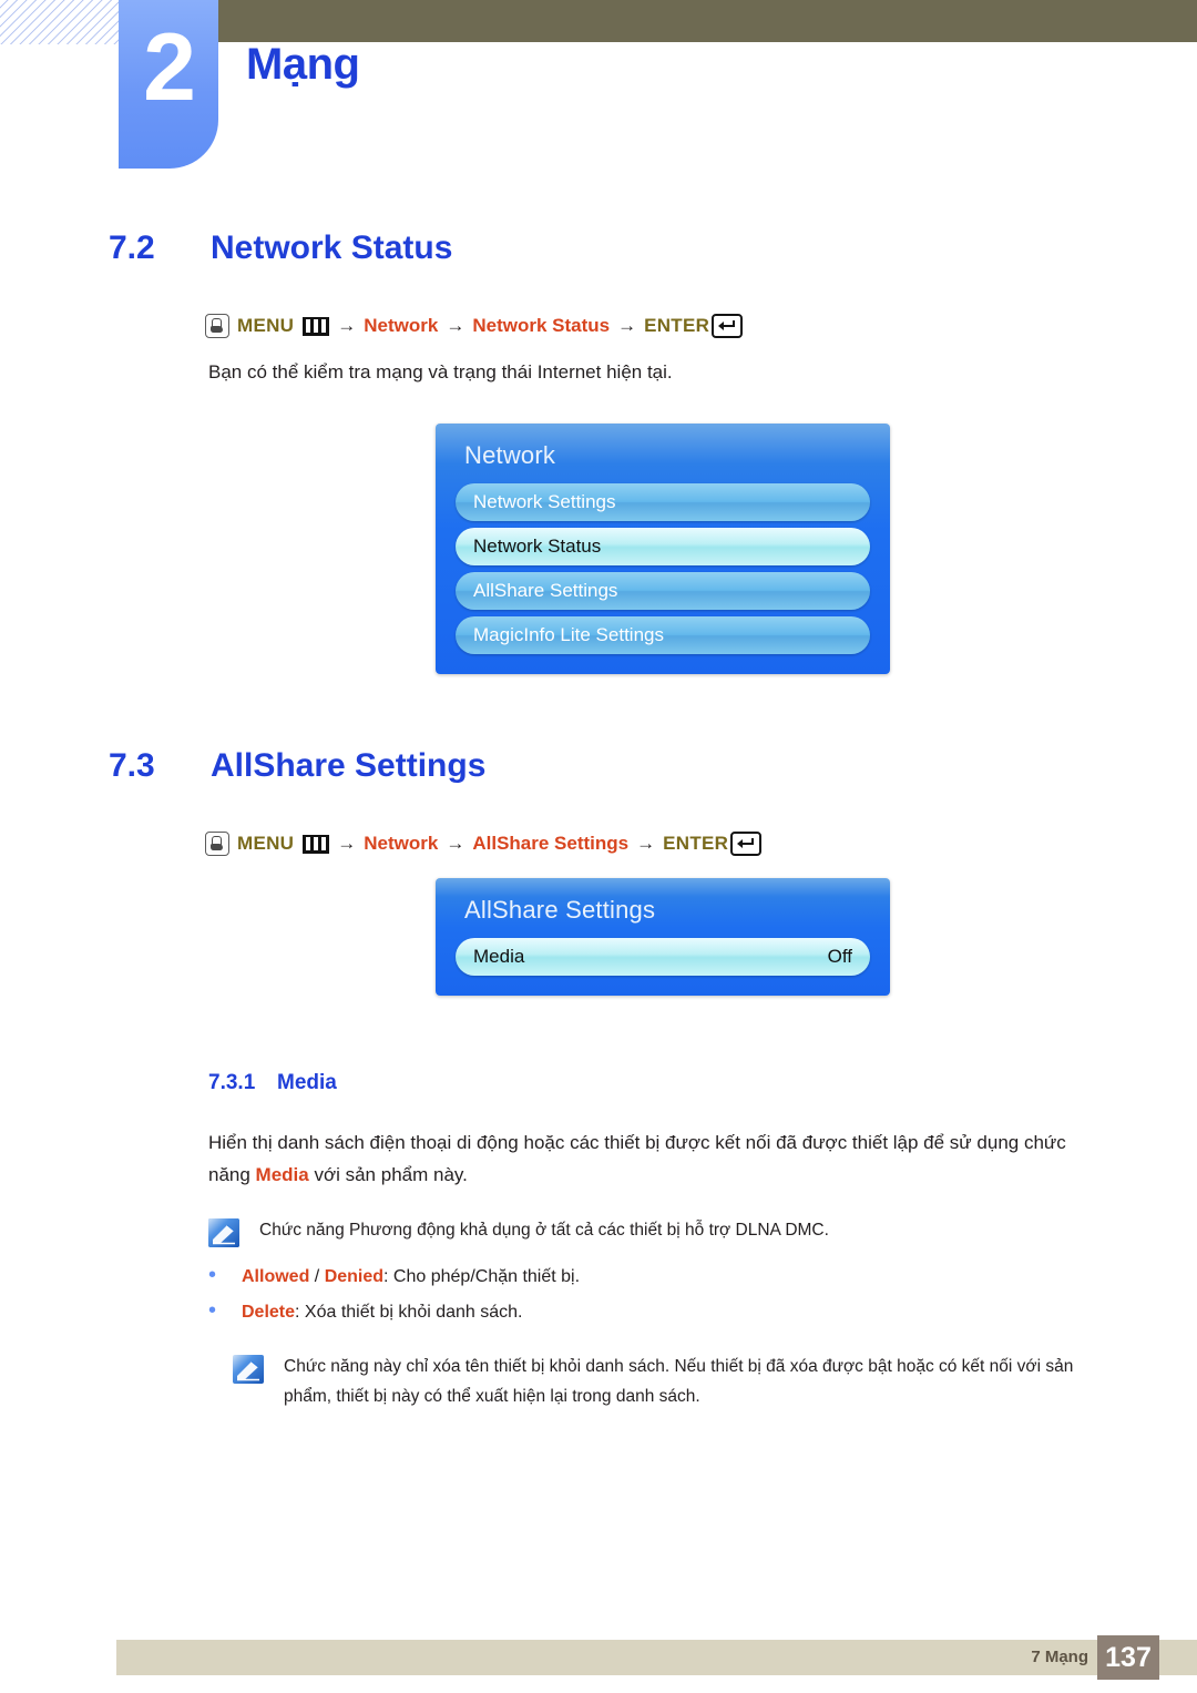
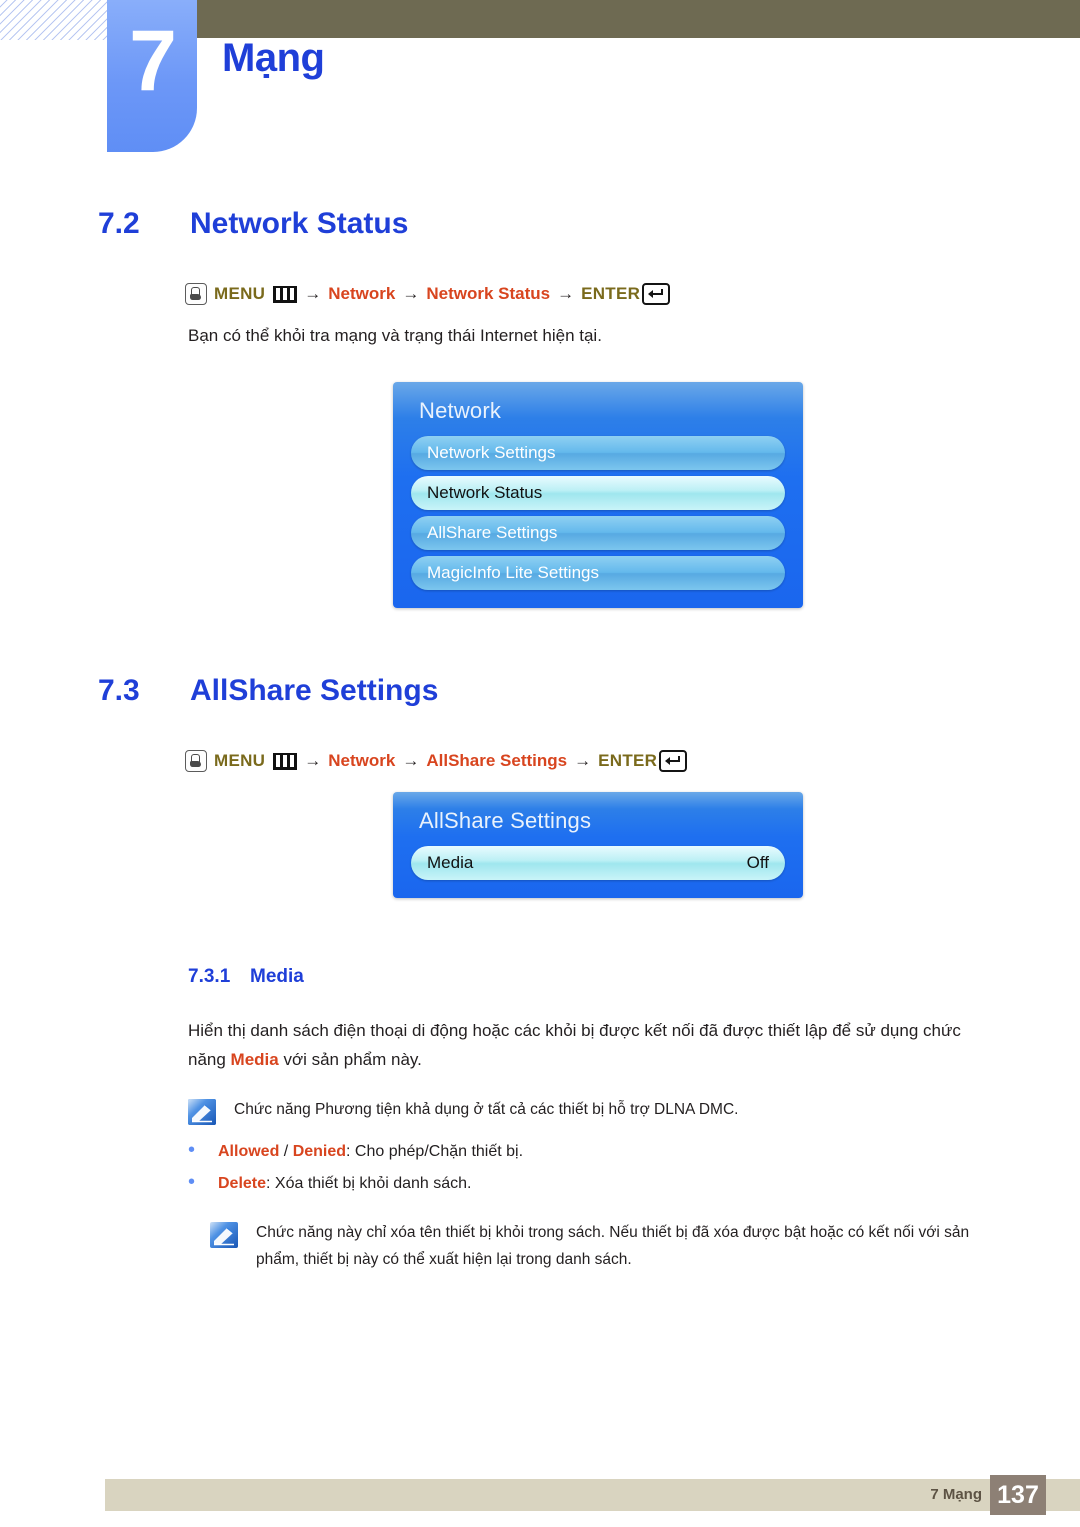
- 2
+ 7
  Mạng
  7.2
  Network Status
  MENU
  →
  Network
  →
  Network Status
  →
  ENTER
- Bạn có thể kiểm tra mạng và trạng thái Internet hiện tại.
+ Bạn có thể khỏi tra mạng và trạng thái Internet hiện tại.
  Network
  Network Settings
  Network Status
  AllShare Settings
  MagicInfo Lite Settings
  7.3
  AllShare Settings
  MENU
  →
  Network
  →
  AllShare Settings
  →
  ENTER
  AllShare Settings
  Media
  Off
  7.3.1
  Media
- Hiển thị danh sách điện thoại di động hoặc các thiết bị được kết nối đã được thiết lập để sử dụng chức năng Media với sản phẩm này.
+ Hiển thị danh sách điện thoại di động hoặc các khỏi bị được kết nối đã được thiết lập để sử dụng chức năng Media với sản phẩm này.
- Chức năng Phương động khả dụng ở tất cả các thiết bị hỗ trợ DLNA DMC.
+ Chức năng Phương tiện khả dụng ở tất cả các thiết bị hỗ trợ DLNA DMC.
  •
  Allowed / Denied: Cho phép/Chặn thiết bị.
  •
  Delete: Xóa thiết bị khỏi danh sách.
- Chức năng này chỉ xóa tên thiết bị khỏi danh sách. Nếu thiết bị đã xóa được bật hoặc có kết nối với sản phẩm, thiết bị này có thể xuất hiện lại trong danh sách.
+ Chức năng này chỉ xóa tên thiết bị khỏi trong sách. Nếu thiết bị đã xóa được bật hoặc có kết nối với sản phẩm, thiết bị này có thể xuất hiện lại trong danh sách.
  7 Mạng
  137
